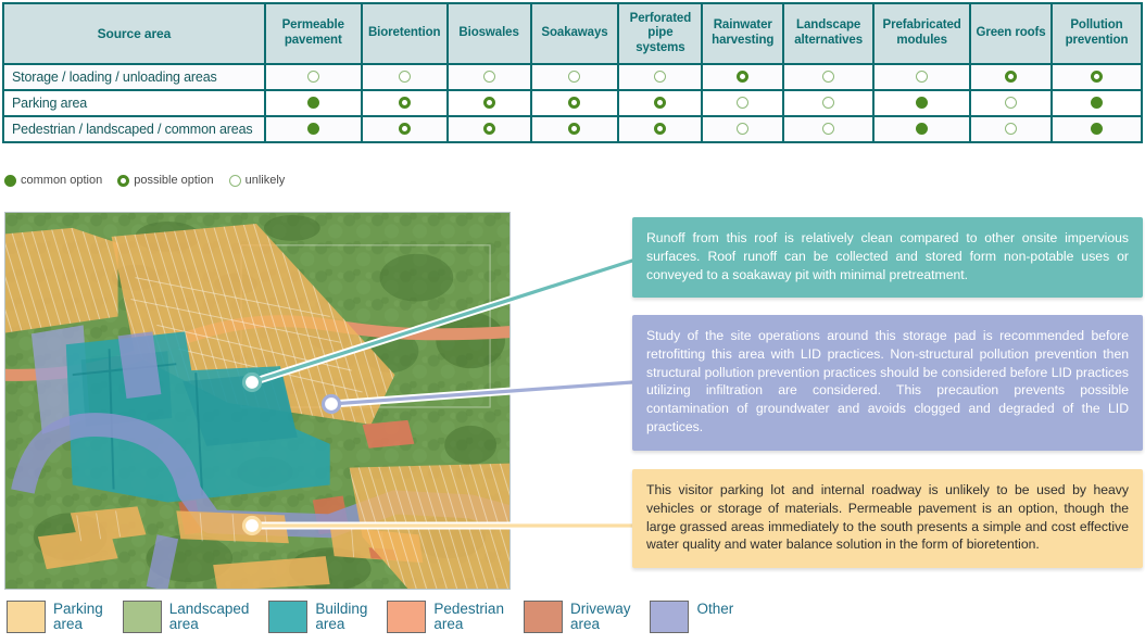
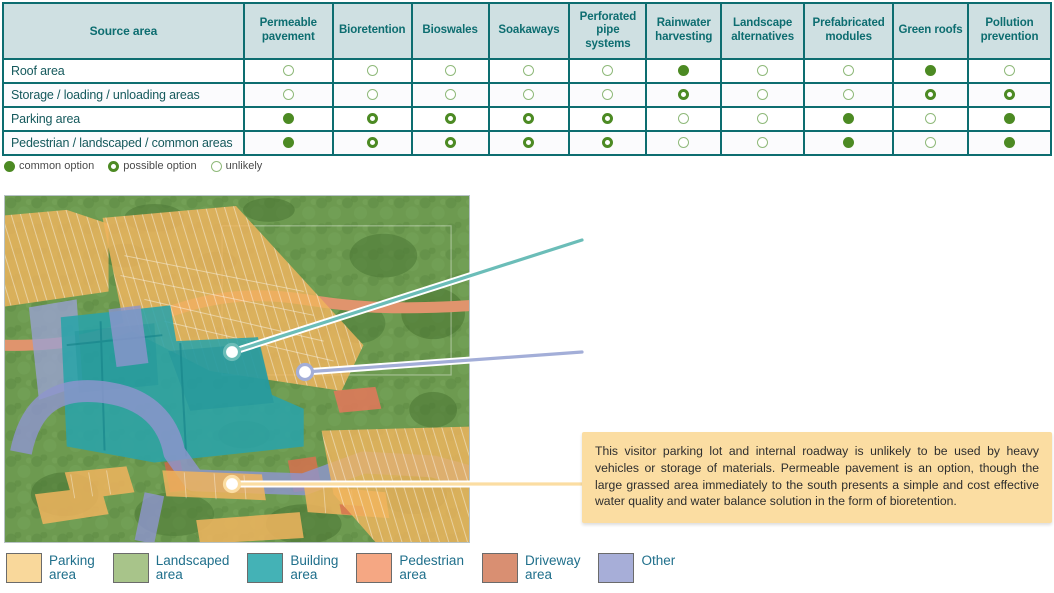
  Source area	Permeable pavement	Bioretention	Bioswales	Soakaways	Perforated pipe systems	Rainwater harvesting	Landscape alternatives	Prefabricated modules	Green roofs	Pollution prevention
+ Roof area
  Storage / loading / unloading areas
  Parking area
  Pedestrian / landscaped / common areas
  common option
  possible option
  unlikely
- Runoff from this roof is relatively clean compared to other onsite impervious surfaces. Roof runoff can be collected and stored form non-potable uses or conveyed to a soakaway pit with minimal pretreatment.
- Study of the site operations around this storage pad is recommended before retrofitting this area with LID practices. Non-structural pollution prevention then structural pollution prevention practices should be considered before LID practices utilizing infiltration are considered. This precaution prevents possible contamination of groundwater and avoids clogged and degraded of the LID practices.
- This visitor parking lot and internal roadway is unlikely to be used by heavy vehicles or storage of materials. Permeable pavement is an option, though the large grassed areas immediately to the south presents a simple and cost effective water quality and water balance solution in the form of bioretention.
+ This visitor parking lot and internal roadway is unlikely to be used by heavy vehicles or storage of materials. Permeable pavement is an option, though the large grassed area immediately to the south presents a simple and cost effective water quality and water balance solution in the form of bioretention.
  Parking
  area
  Landscaped
  area
  Building
  area
  Pedestrian
  area
  Driveway
  area
  Other
